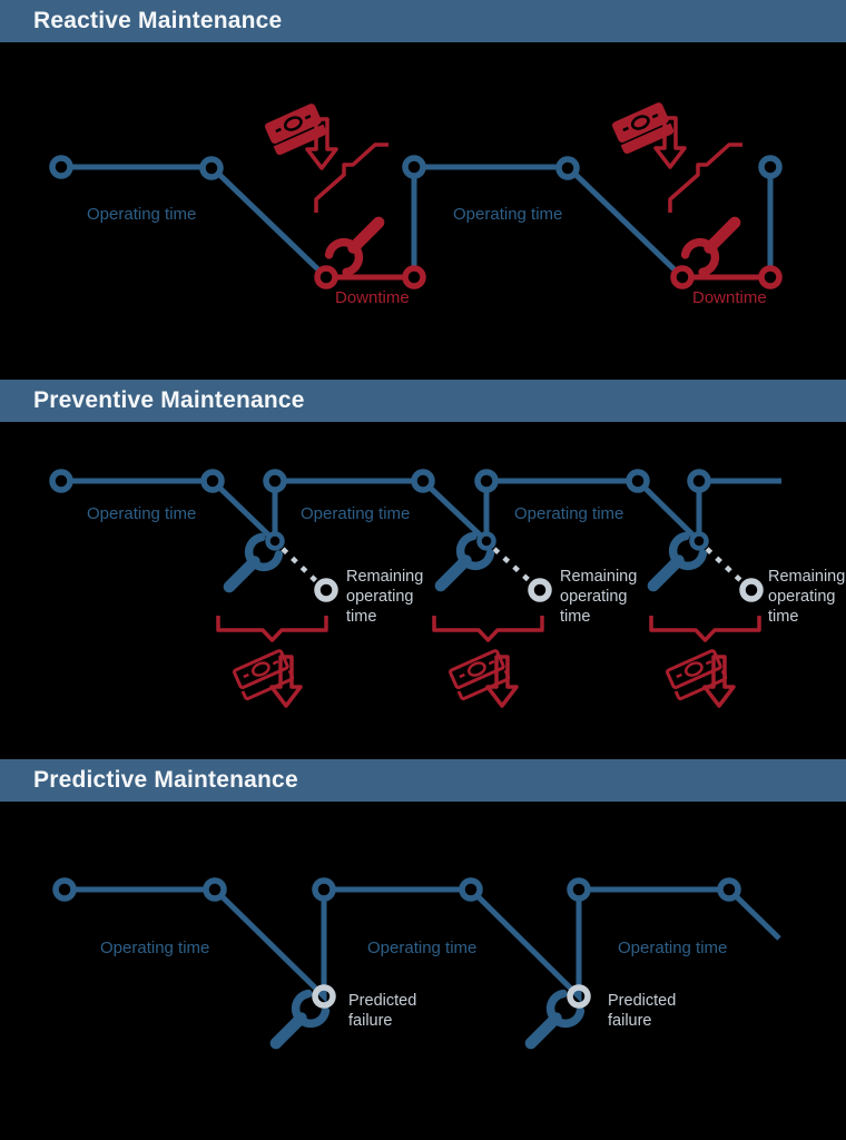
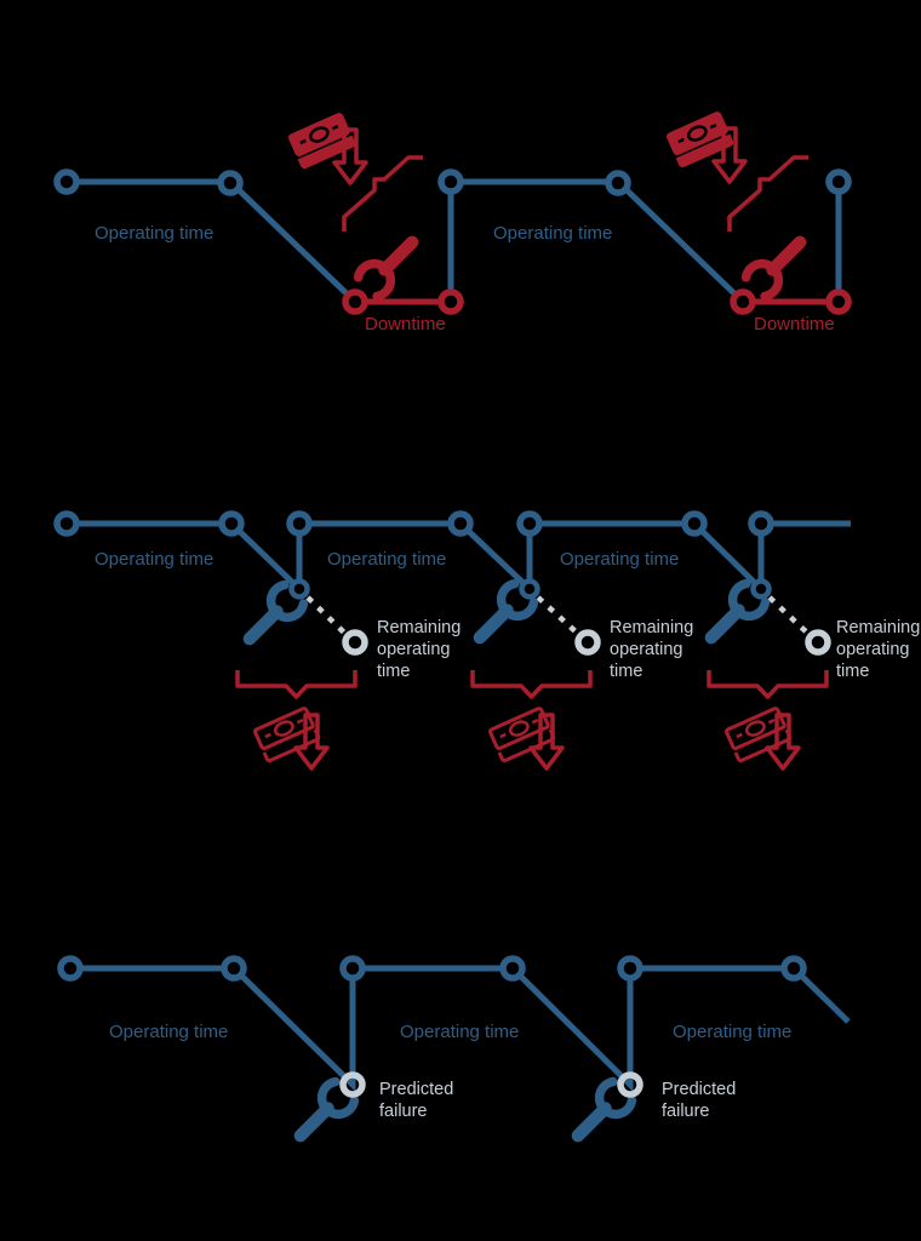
- Reactive Maintenance
- Preventive Maintenance
- Predictive Maintenance
  Operating time
  Operating time
  Downtime
  Downtime
  Operating time
  Operating time
  Operating time
  Remaining
  operating
  time
  Remaining
  operating
  time
  Remaining
  operating
  time
  Operating time
  Operating time
  Operating time
  Predicted
  failure
  Predicted
  failure
